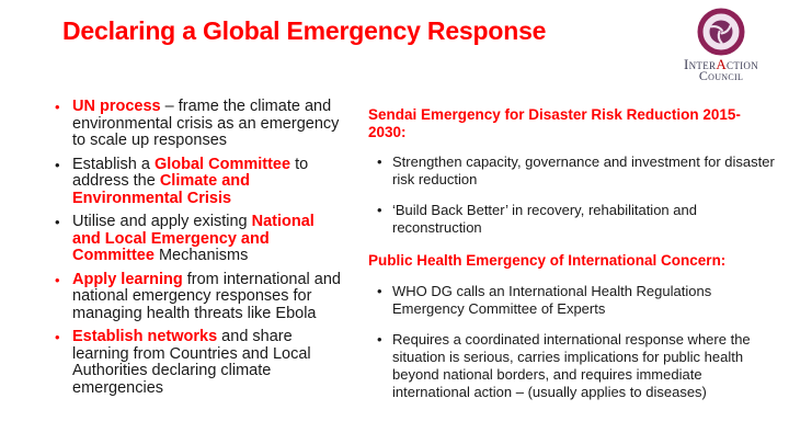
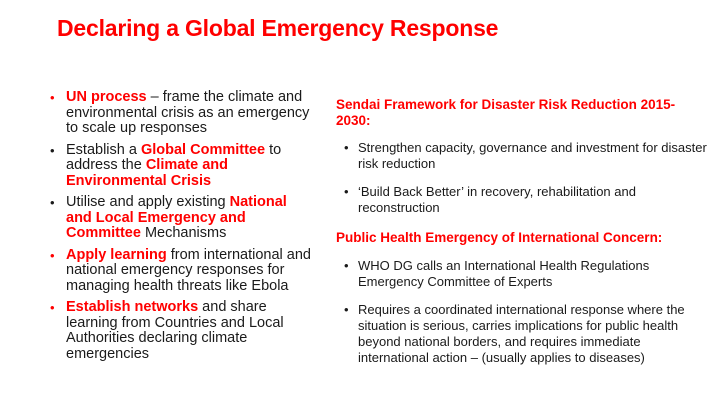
  Declaring a Global Emergency Response
- InterAction
- Council
  •
  UN process – frame the climate and environmental crisis as an emergency to scale up responses
  •
  Establish a Global Committee to address the Climate and Environmental Crisis
  •
  Utilise and apply existing National and Local Emergency and Committee Mechanisms
  •
  Apply learning from international and national emergency responses for managing health threats like Ebola
  •
  Establish networks and share learning from Countries and Local Authorities declaring climate emergencies
- Sendai Emergency for Disaster Risk Reduction 2015-2030:
+ Sendai Framework for Disaster Risk Reduction 2015-2030:
  •
  Strengthen capacity, governance and investment for disaster risk reduction
  •
  ‘Build Back Better’ in recovery, rehabilitation and reconstruction
  Public Health Emergency of International Concern:
  •
  WHO DG calls an International Health Regulations Emergency Committee of Experts
  •
  Requires a coordinated international response where the situation is serious, carries implications for public health beyond national borders, and requires immediate international action – (usually applies to diseases)
